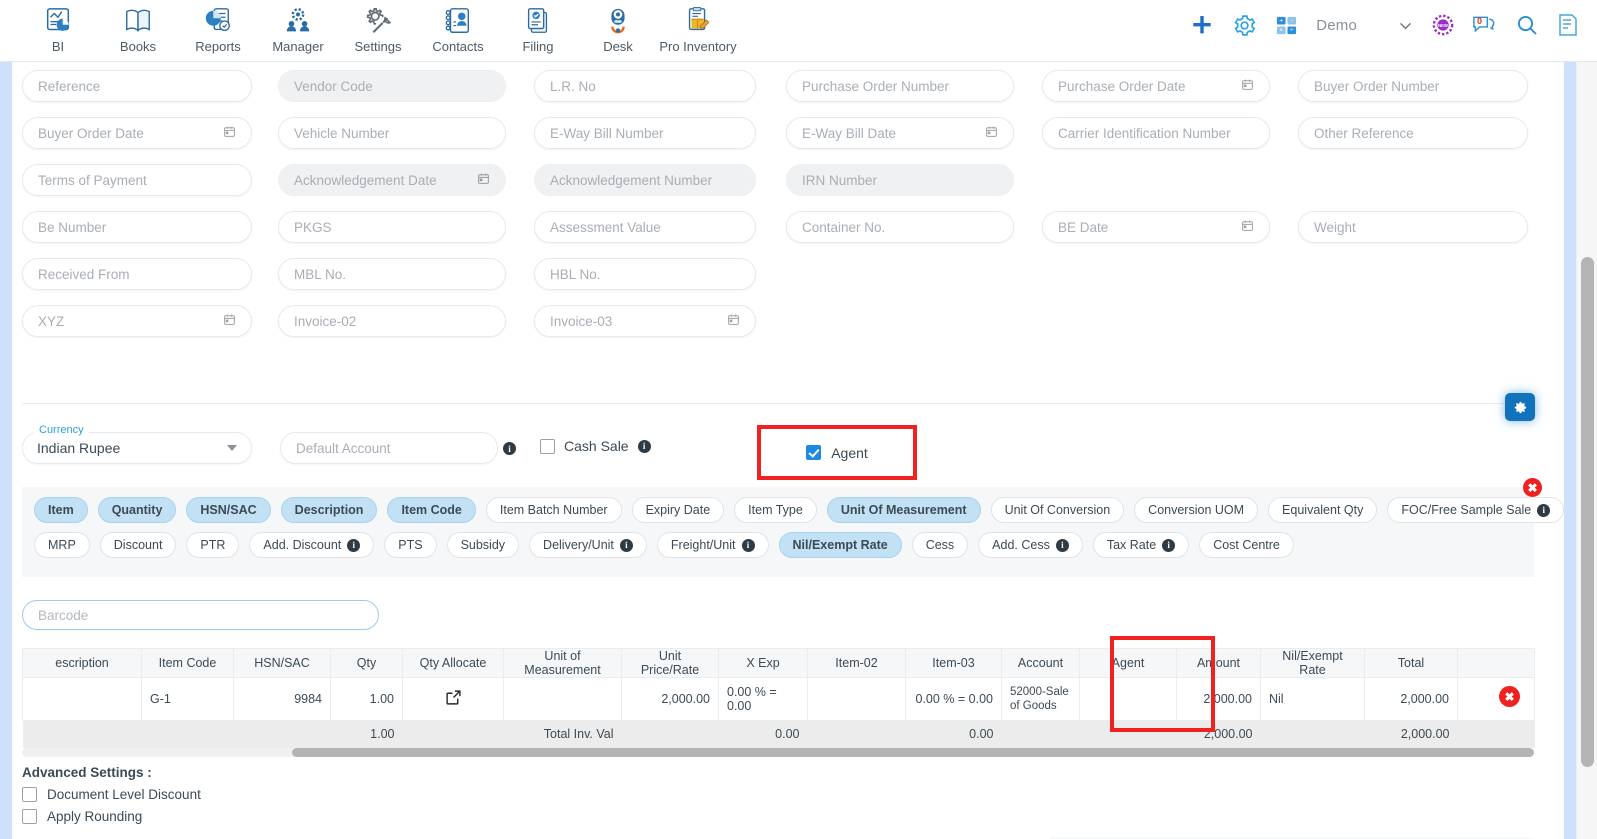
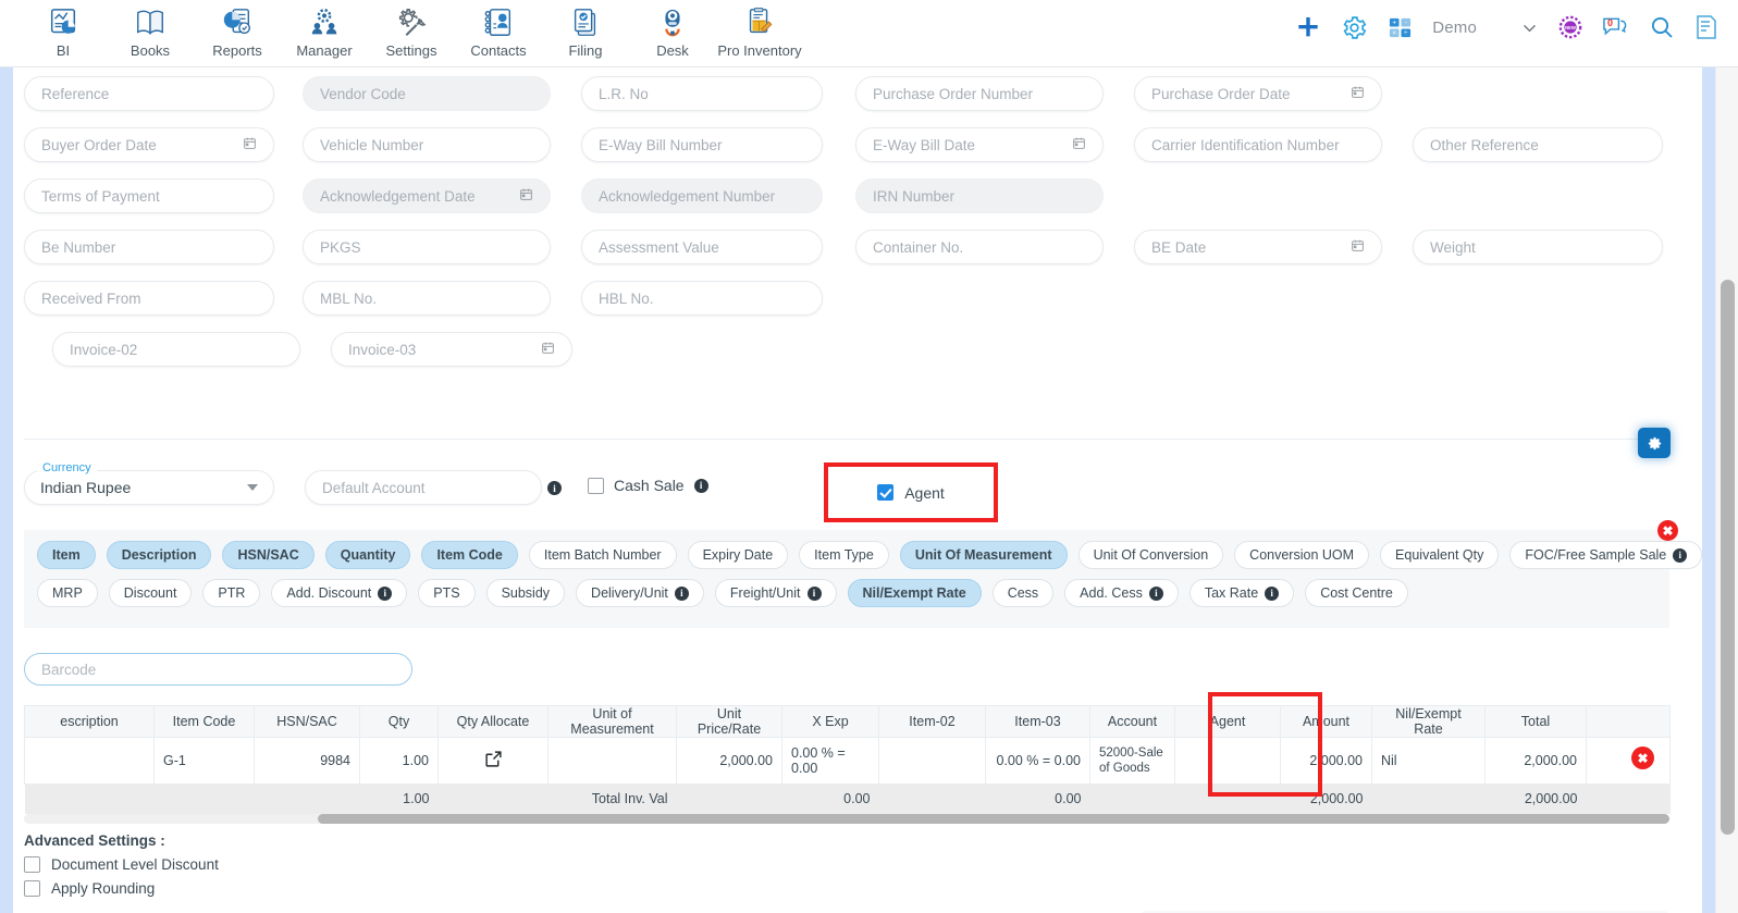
  BI
  Books
  Reports
  Manager
  Settings
  Contacts
  Filing
  Desk
  Pro Inventory
  Demo
  0
  Reference
  Vendor Code
  L.R. No
  Purchase Order Number
  Purchase Order Date
- Buyer Order Number
  Buyer Order Date
  Vehicle Number
  E-Way Bill Number
  E-Way Bill Date
  Carrier Identification Number
  Other Reference
  Terms of Payment
  Acknowledgement Date
  Acknowledgement Number
  IRN Number
  Be Number
  PKGS
  Assessment Value
  Container No.
  BE Date
  Weight
  Received From
  MBL No.
  HBL No.
- XYZ
  Invoice-02
  Invoice-03
  Currency
  Indian Rupee
  Default Account
  i
  Cash Sale
  i
  Agent
  ✖
  Item
- Quantity
+ Description
  HSN/SAC
- Description
+ Quantity
  Item Code
  Item Batch Number
  Expiry Date
  Item Type
  Unit Of Measurement
  Unit Of Conversion
  Conversion UOM
  Equivalent Qty
  FOC/Free Sample Sale
  i
  MRP
  Discount
  PTR
  Add. Discount
  i
  PTS
  Subsidy
  Delivery/Unit
  i
  Freight/Unit
  i
  Nil/Exempt Rate
  Cess
  Add. Cess
  i
  Tax Rate
  i
  Cost Centre
  Barcode
  escription	Item Code	HSN/SAC	Qty	Qty Allocate	Unit of Measurement	Unit Price/Rate	X Exp	Item-02	Item-03	Account	Agent	Amount	Nil/Exempt Rate	Total
  	G-1	9984	1.00			2,000.00	0.00 % = 0.00		0.00 % = 0.00	52000-Sale of Goods		2,000.00	Nil	2,000.00
  			1.00		Total Inv. Val		0.00		0.00			2,000.00		2,000.00
  ✖
  Advanced Settings :
  Document Level Discount
  Apply Rounding
